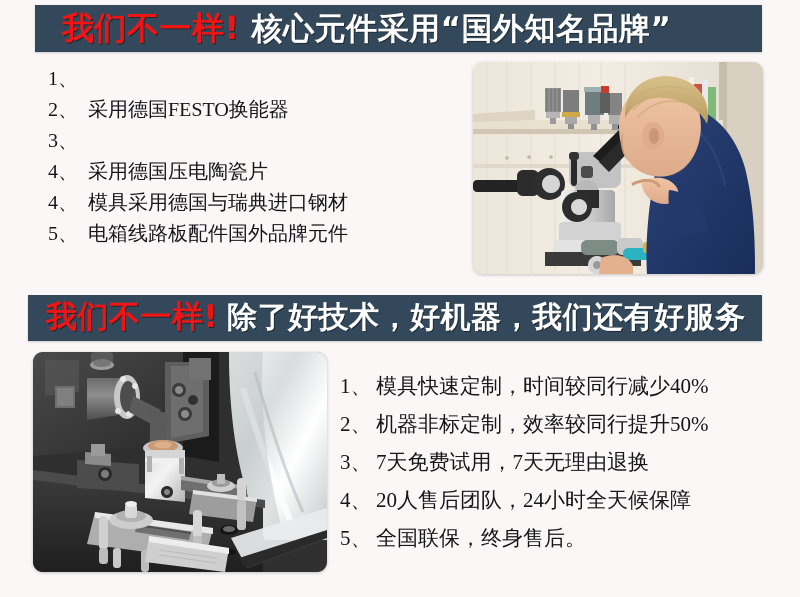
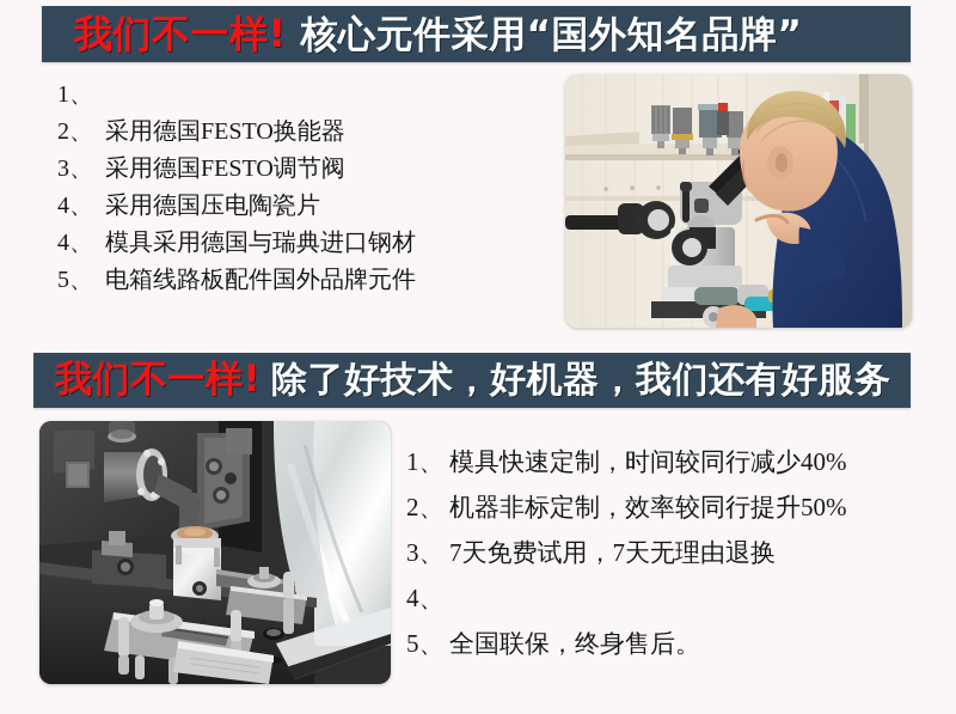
  我们不一样!
  核心元件采用“国外知名品牌”
  1、
  2、
  采用德国FESTO换能器
  3、
+ 采用德国FESTO调节阀
  4、
  采用德国压电陶瓷片
  4、
  模具采用德国与瑞典进口钢材
  5、
  电箱线路板配件国外品牌元件
  我们不一样!
  除了好技术，好机器，我们还有好服务
  1、
  模具快速定制，时间较同行减少40%
  2、
  机器非标定制，效率较同行提升50%
  3、
  7天免费试用，7天无理由退换
  4、
- 20人售后团队，24小时全天候保障
  5、
  全国联保，终身售后。
